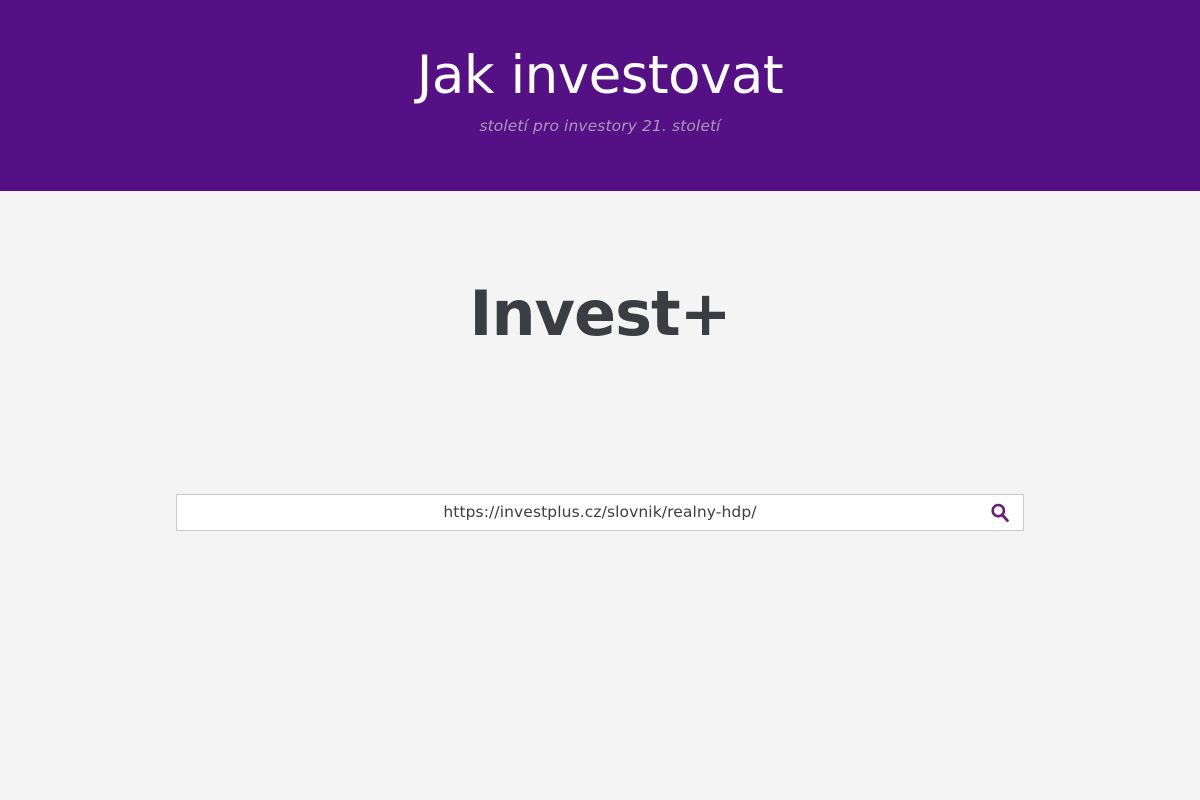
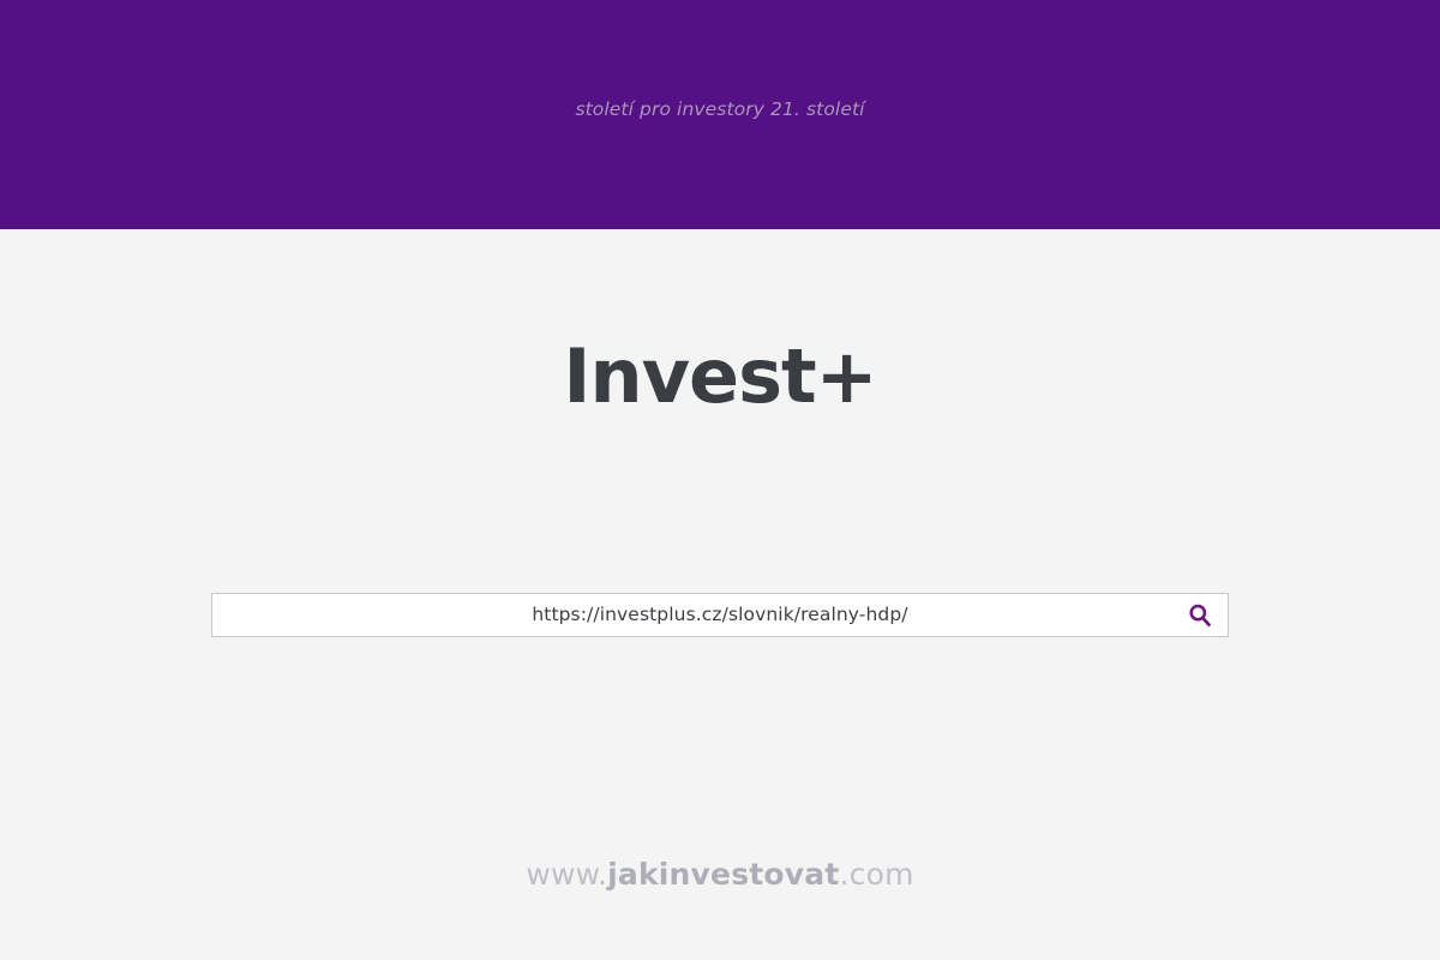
- Jak investovat
  století pro investory 21. století
  Invest+
  https://investplus.cz/slovnik/realny-hdp/
+ www.jakinvestovat.com
